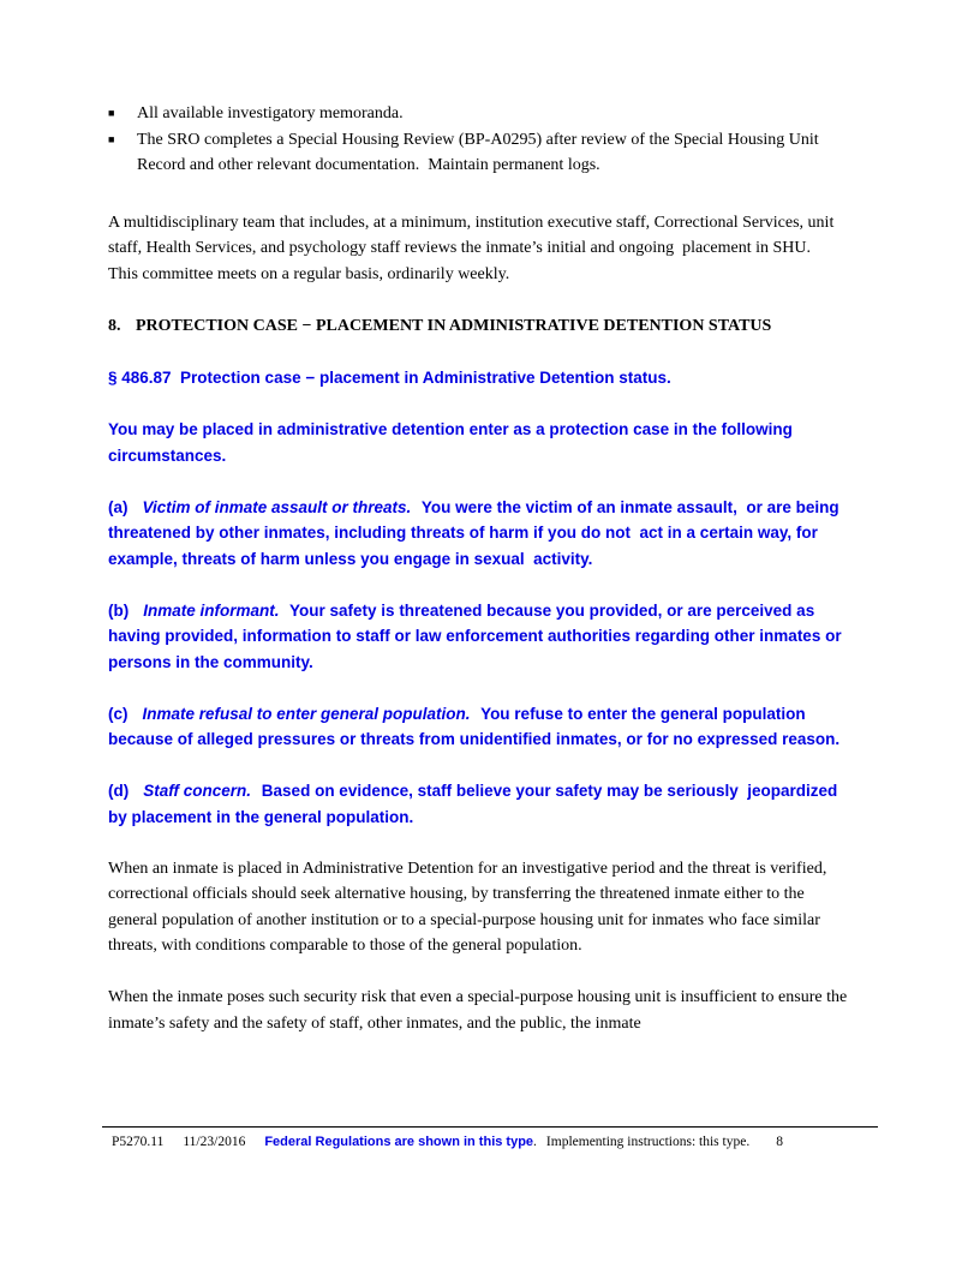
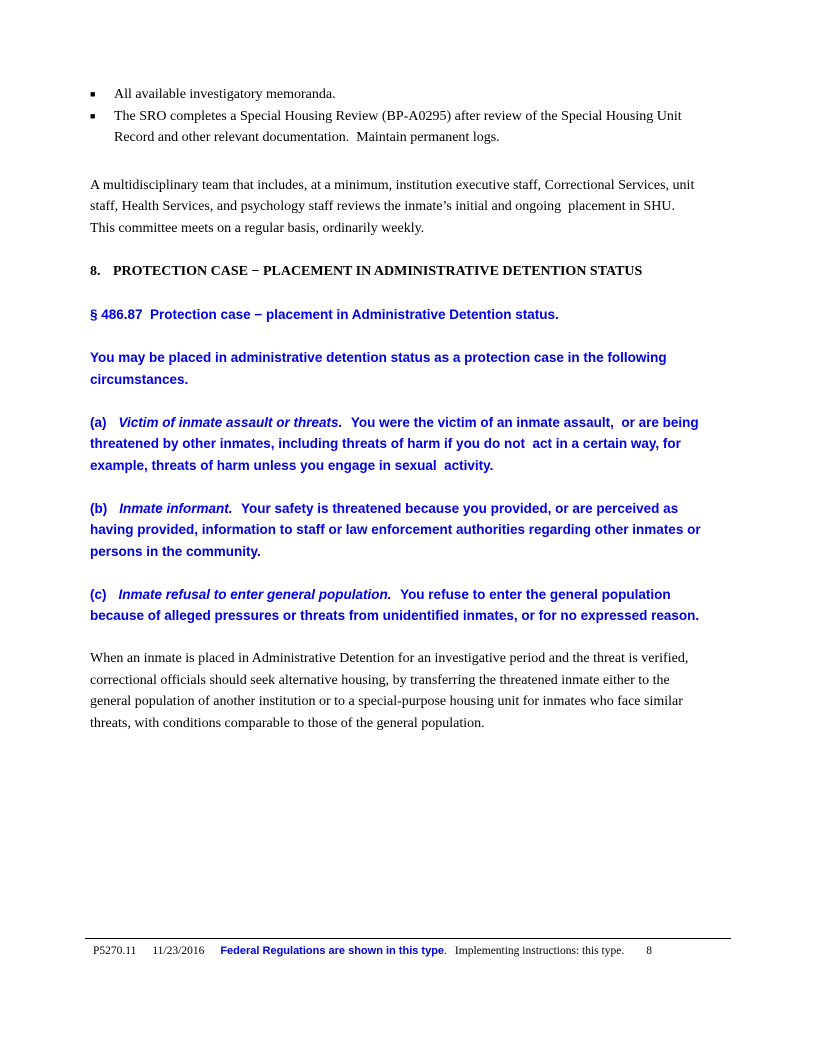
  ■
  All available investigatory memoranda.
  ■
  The SRO completes a Special Housing Review (BP-A0295) after review of the Special Housing Unit Record and other relevant documentation. Maintain permanent logs.
  A multidisciplinary team that includes, at a minimum, institution executive staff, Correctional Services, unit staff, Health Services, and psychology staff reviews the inmate’s initial and ongoing placement in SHU. This committee meets on a regular basis, ordinarily weekly.
  8.
  PROTECTION CASE − PLACEMENT IN ADMINISTRATIVE DETENTION STATUS
  § 486.87 Protection case − placement in Administrative Detention status.
- You may be placed in administrative detention enter as a protection case in the following circumstances.
+ You may be placed in administrative detention status as a protection case in the following circumstances.
  (a) Victim of inmate assault or threats. You were the victim of an inmate assault, or are being threatened by other inmates, including threats of harm if you do not act in a certain way, for example, threats of harm unless you engage in sexual activity.
  (b) Inmate informant. Your safety is threatened because you provided, or are perceived as having provided, information to staff or law enforcement authorities regarding other inmates or persons in the community.
  (c) Inmate refusal to enter general population. You refuse to enter the general population because of alleged pressures or threats from unidentified inmates, or for no expressed reason.
- (d) Staff concern. Based on evidence, staff believe your safety may be seriously jeopardized by placement in the general population.
  When an inmate is placed in Administrative Detention for an investigative period and the threat is verified, correctional officials should seek alternative housing, by transferring the threatened inmate either to the general population of another institution or to a special-purpose housing unit for inmates who face similar threats, with conditions comparable to those of the general population.
- When the inmate poses such security risk that even a special-purpose housing unit is insufficient to ensure the inmate’s safety and the safety of staff, other inmates, and the public, the inmate
  P5270.11 11/23/2016 Federal Regulations are shown in this type. Implementing instructions: this type. 8
